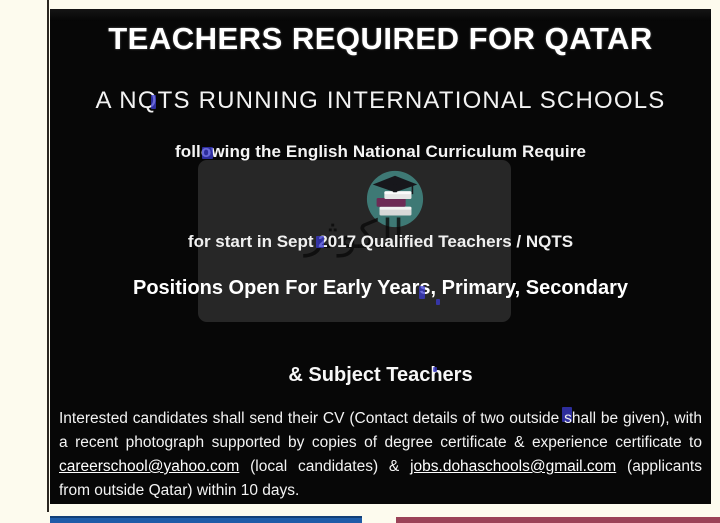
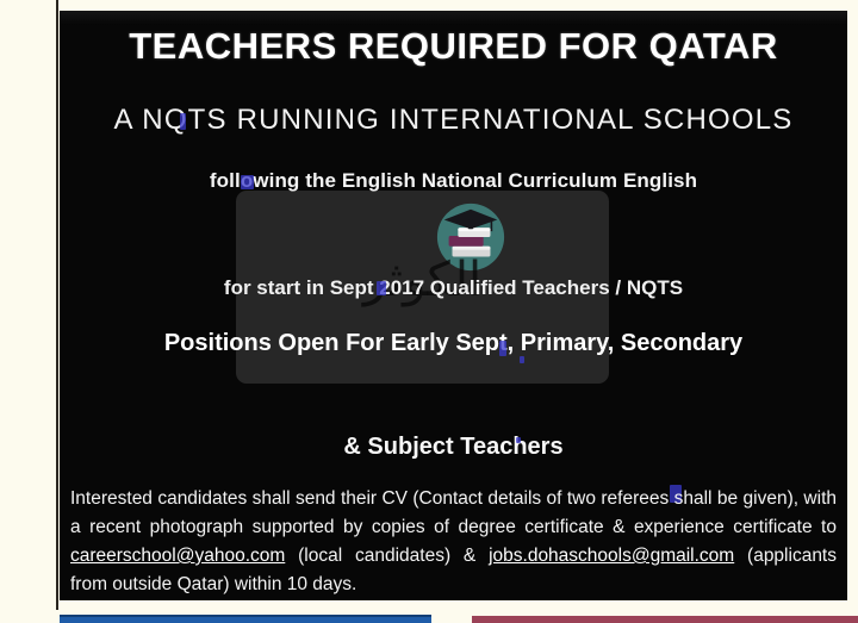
  TEACHERS REQUIRED FOR QATAR
  A NQTS RUNNING INTERNATIONAL SCHOOLS
- following the English National Curriculum Require
+ following the English National Curriculum English
  الكوثر
  for start in Sept 2017 Qualified Teachers / NQTS
- Positions Open For Early Years, Primary, Secondary
+ Positions Open For Early Sept, Primary, Secondary
  & Subject Teachers
- Interested candidates shall send their CV (Contact details of two outside shall be given), with a recent photograph supported by copies of degree certificate & experience certificate to careerschool@yahoo.com (local candidates) & jobs.dohaschools@gmail.com (applicants from outside Qatar) within 10 days.
+ Interested candidates shall send their CV (Contact details of two referees shall be given), with a recent photograph supported by copies of degree certificate & experience certificate to careerschool@yahoo.com (local candidates) & jobs.dohaschools@gmail.com (applicants from outside Qatar) within 10 days.
